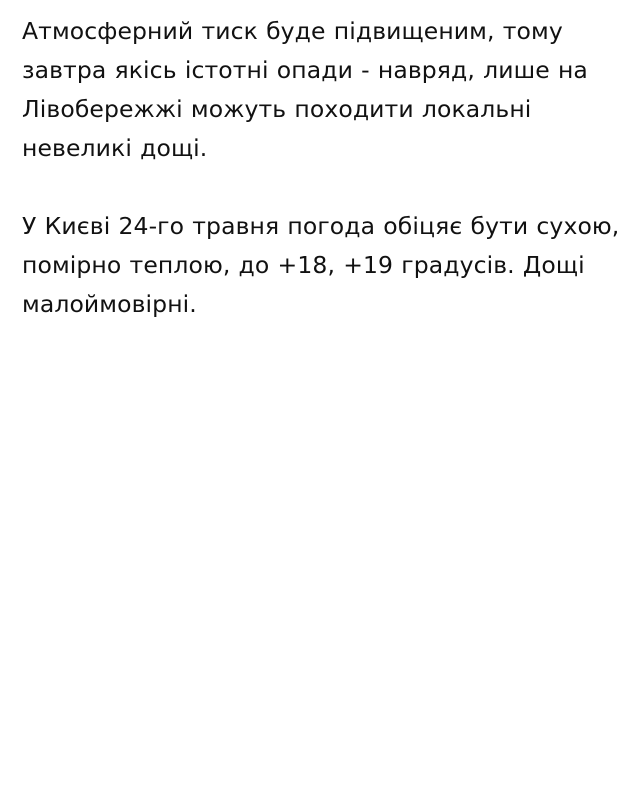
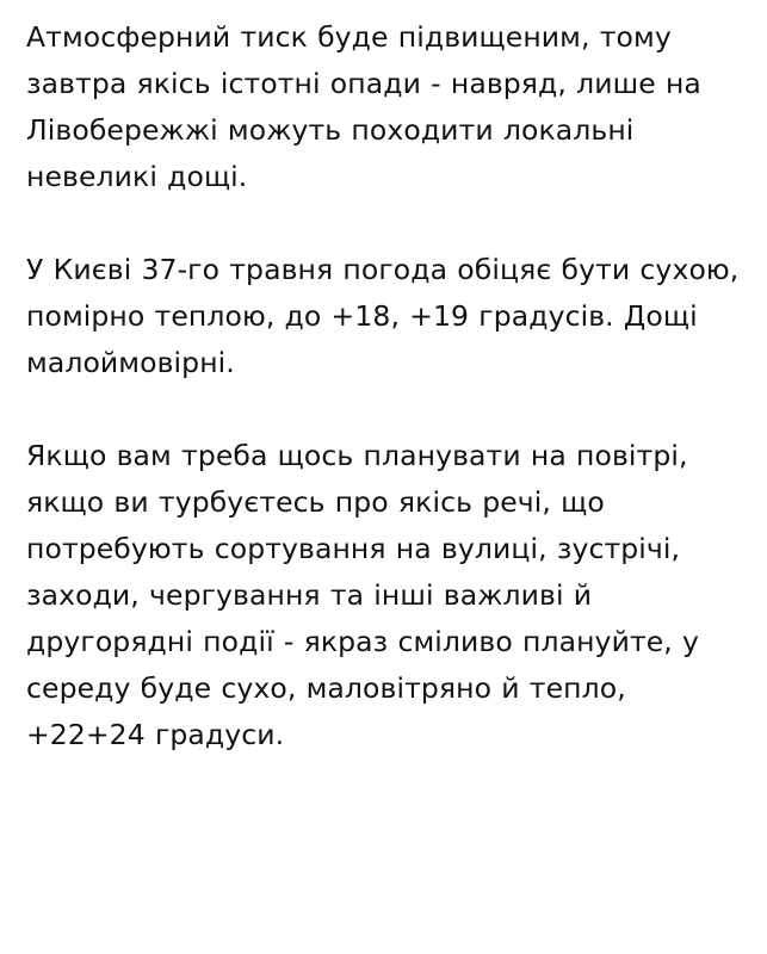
  Атмосферний тиск буде підвищеним, тому завтра якісь істотні опади - навряд, лише на Лівобережжі можуть походити локальні невеликі дощі.
- У Києві 24-го травня погода обіцяє бути сухою, помірно теплою, до +18, +19 градусів. Дощі малоймовірні.
+ У Києві 37-го травня погода обіцяє бути сухою, помірно теплою, до +18, +19 градусів. Дощі малоймовірні.
+ Якщо вам треба щось планувати на повітрі, якщо ви турбуєтесь про якісь речі, що потребують сортування на вулиці, зустрічі, заходи, чергування та інші важливі й другорядні події - якраз сміливо плануйте, у середу буде сухо, маловітряно й тепло, +22+24 градуси.
